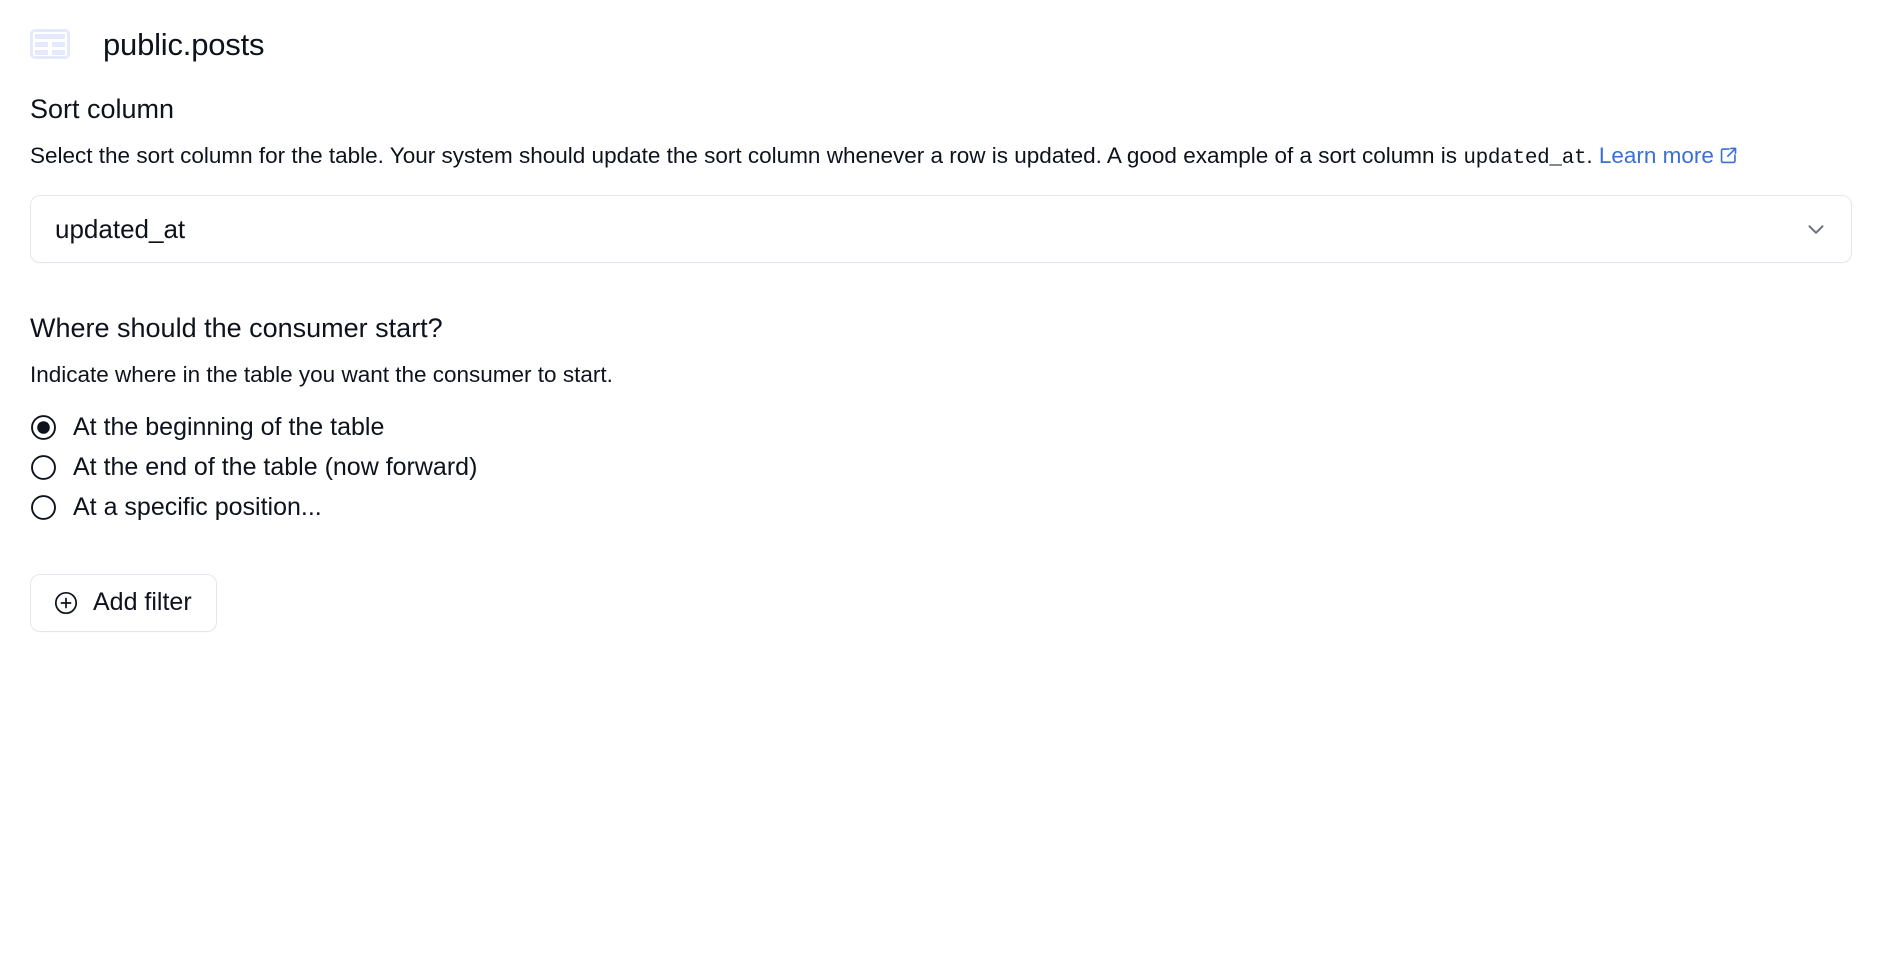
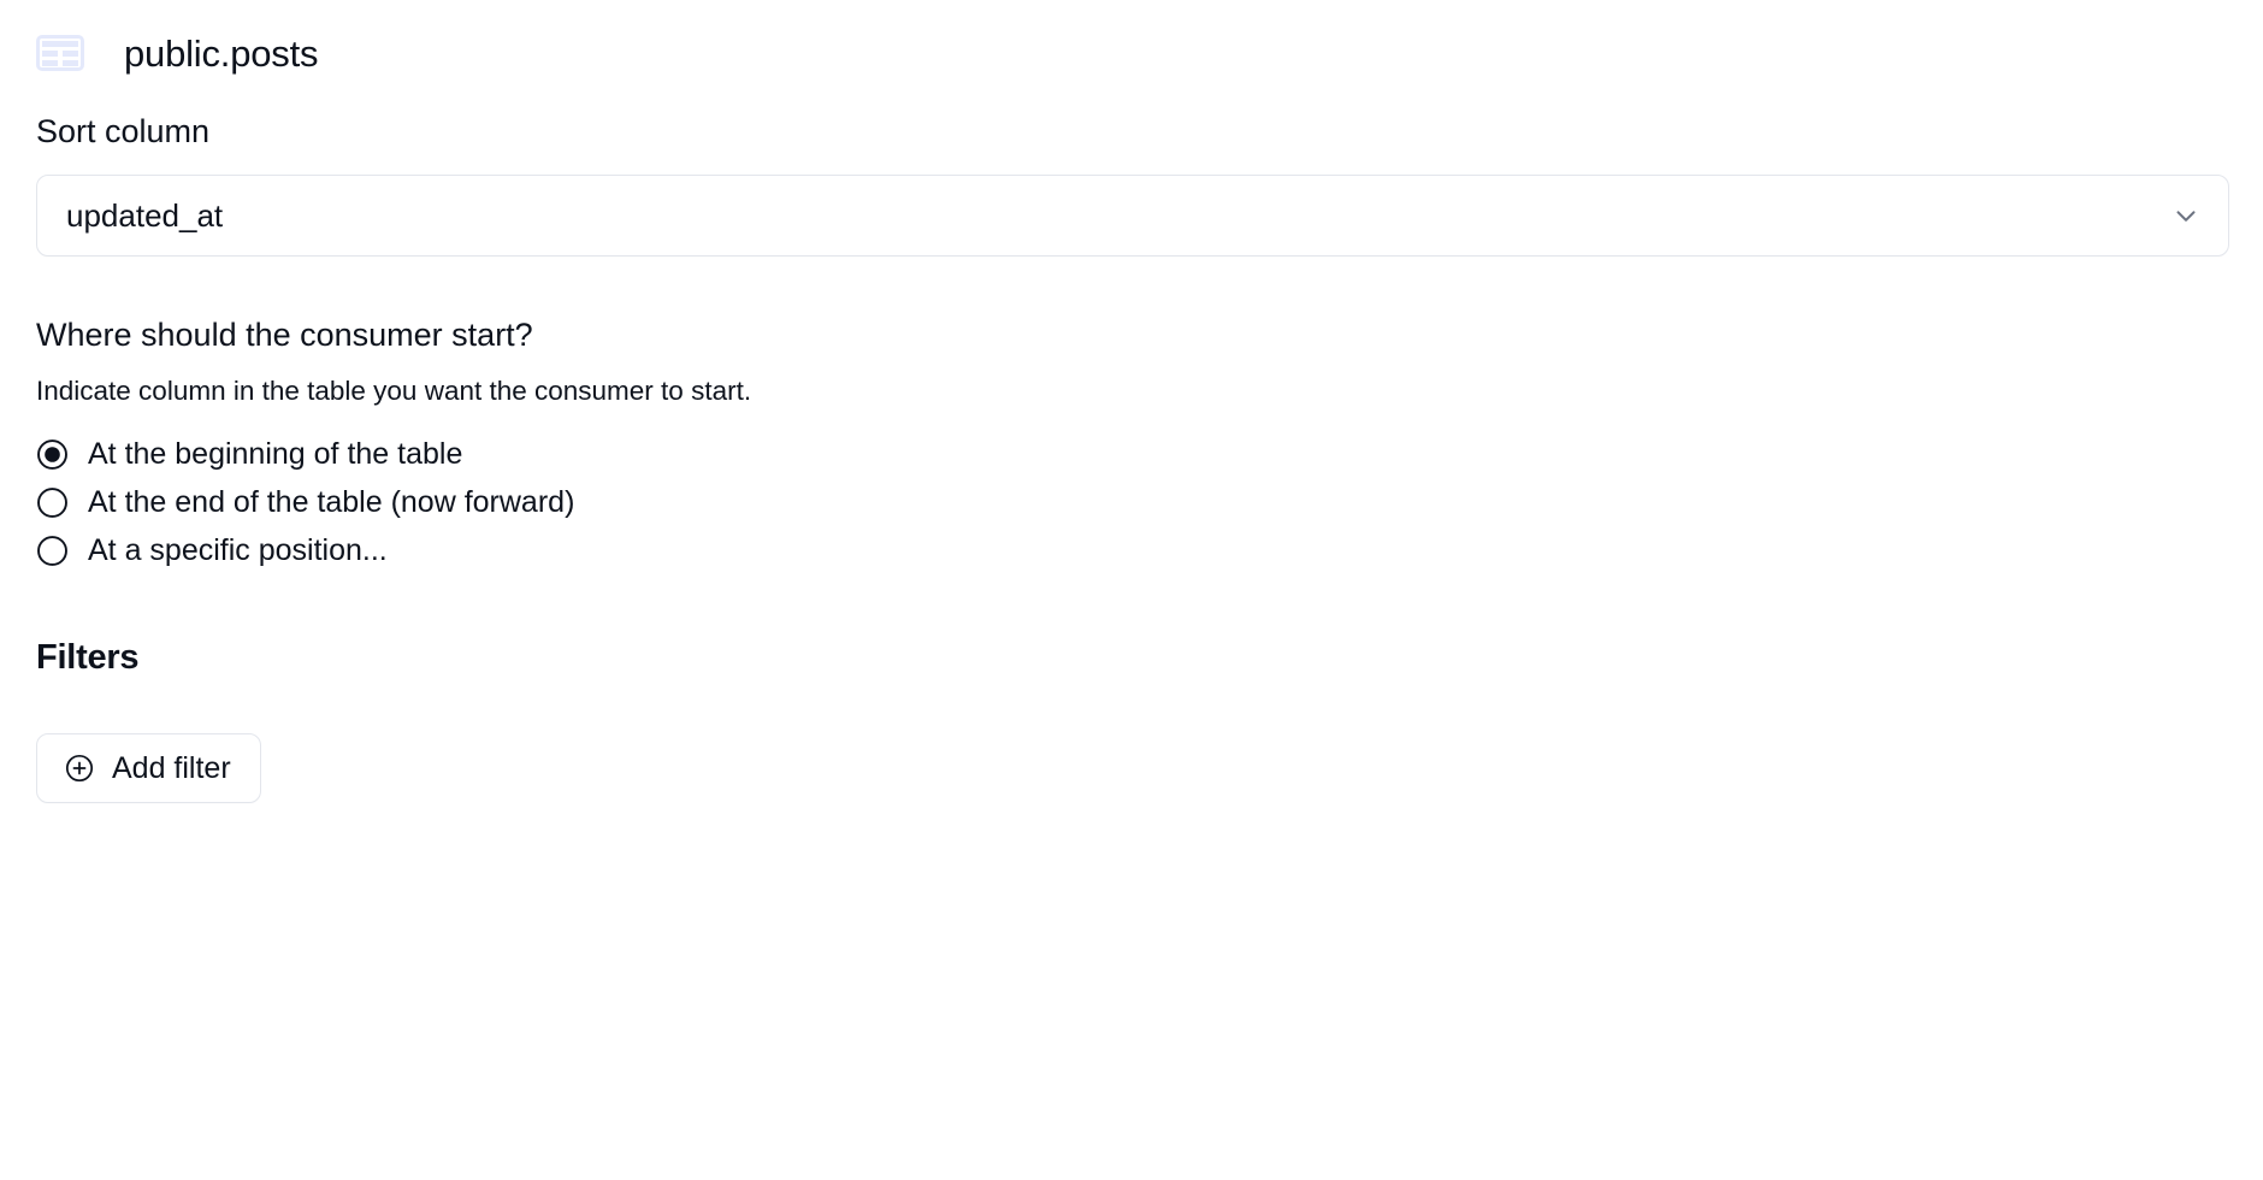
  public.posts
  Sort column
- Select the sort column for the table. Your system should update the sort column whenever a row is updated. A good example of a sort column is updated_at. Learn more
  updated_at
  Where should the consumer start?
- Indicate where in the table you want the consumer to start.
+ Indicate column in the table you want the consumer to start.
  At the beginning of the table
  At the end of the table (now forward)
  At a specific position...
+ Filters
  Add filter
